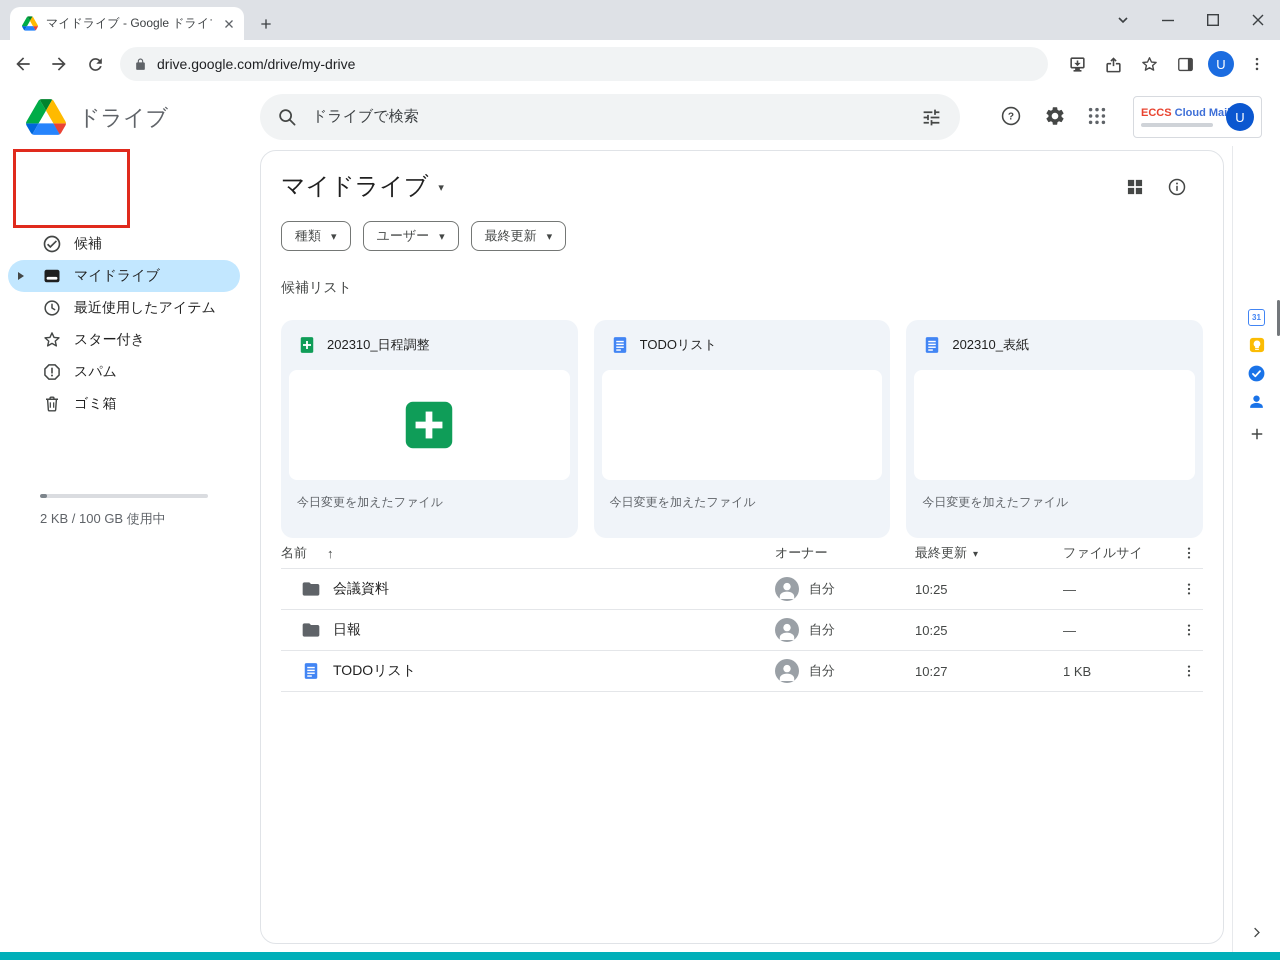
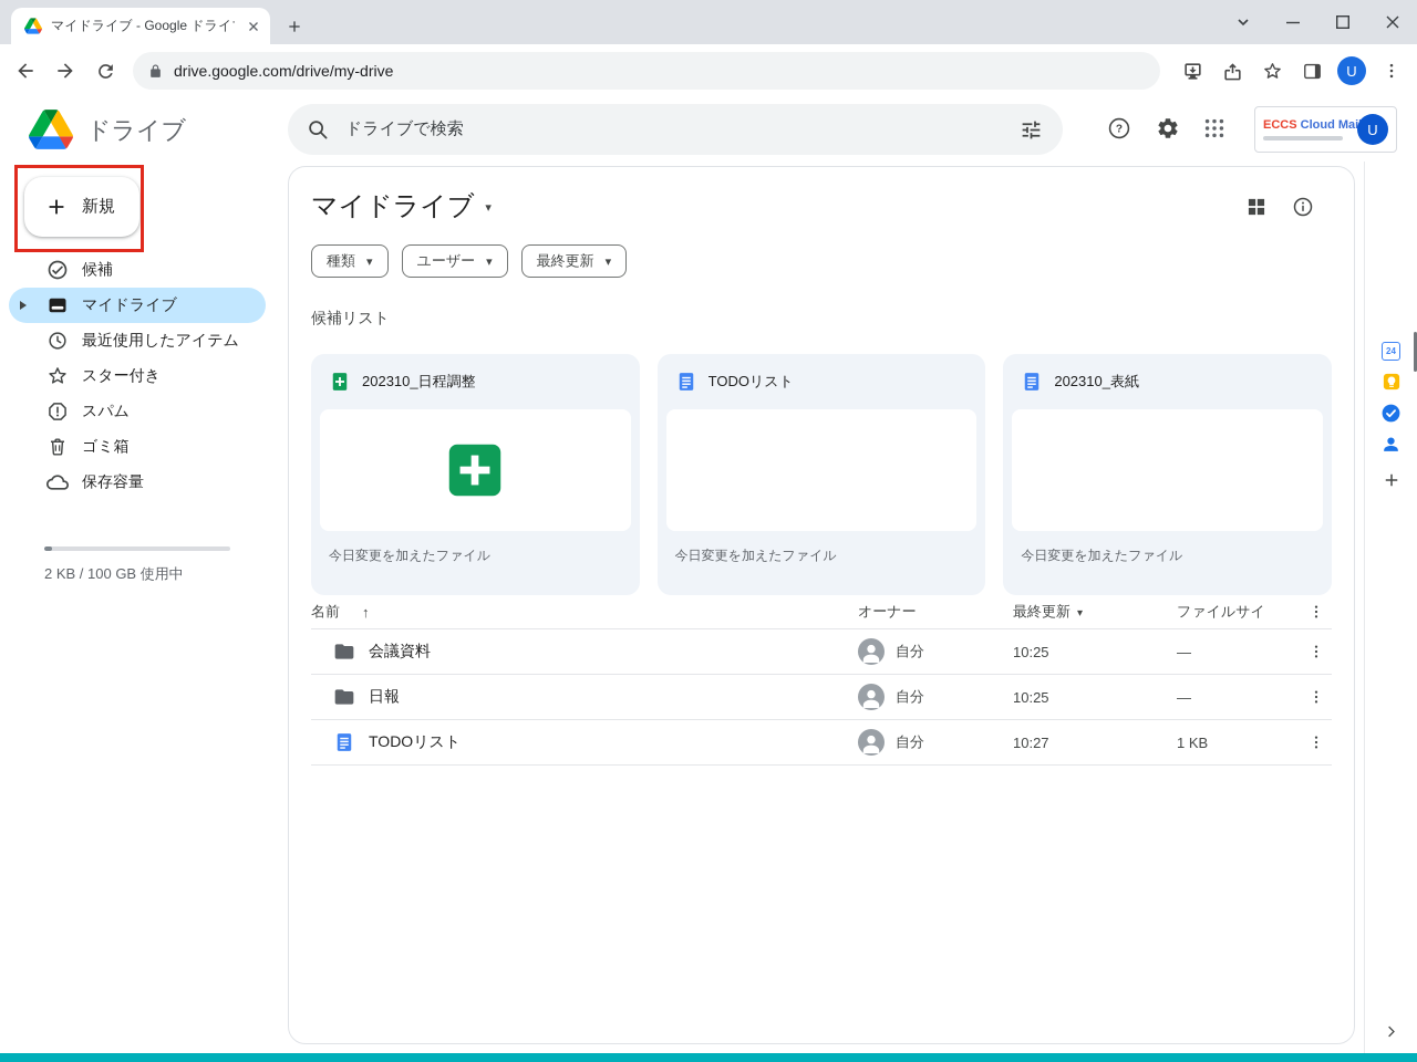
  マイドライブ - Google ドライ
  drive.google.com/drive/my-drive
  U
  ドライブ
  ドライブで検索
  ?
  ECCS Cloud Ma
  U
+ 新規
  候補
  マイドライブ
  最近使用したアイテム
  スター付き
  スパム
  ゴミ箱
+ 保存容量
  2 KB / 100 GB 使用中
  マイドライブ
  ▾
  種類
  ▾
  ユーザー
  ▾
  最終更新
  ▾
  候補リスト
  202310_日程調整
  今日変更を加えたファイル
  TODOリスト
  今日変更を加えたファイル
  202310_表紙
  今日変更を加えたファイル
  名前
  ↑
  オーナー
  最終更新 ▾
  ファイルサイ
  会議資料
  自分
  10:25
  —
  日報
  自分
  10:25
  —
  TODOリスト
  自分
  10:27
  1 KB
- 31
+ 24
